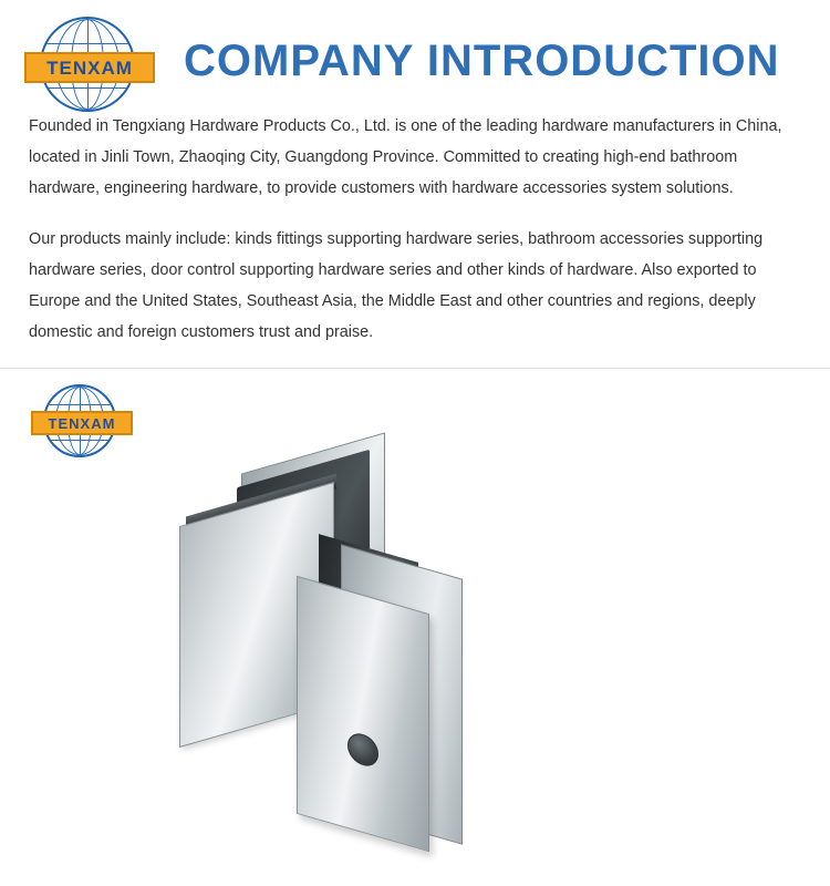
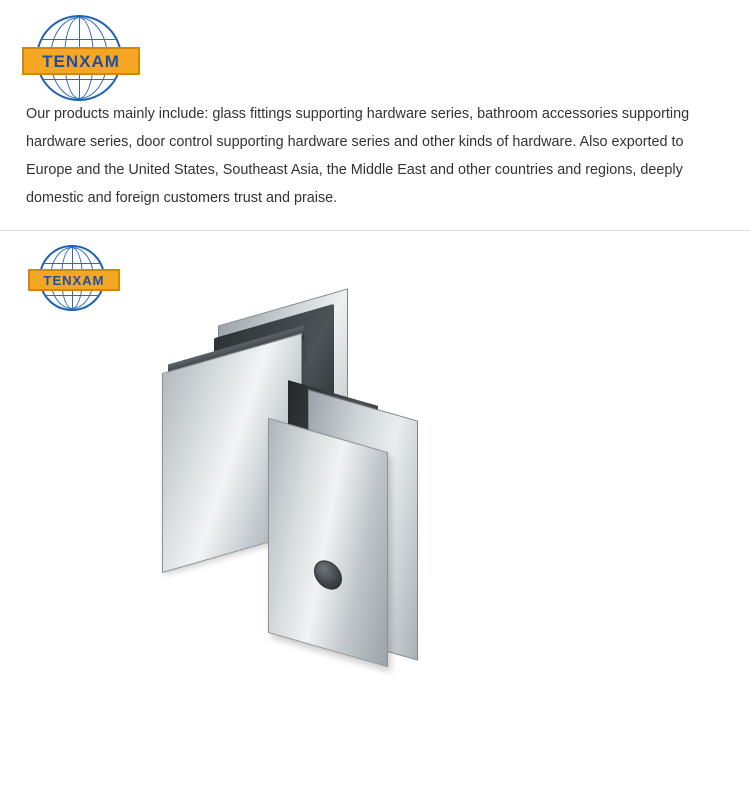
  TENXAM
- COMPANY INTRODUCTION
- Founded in Tengxiang Hardware Products Co., Ltd. is one of the leading hardware manufacturers in China, located in Jinli Town, Zhaoqing City, Guangdong Province. Committed to creating high-end bathroom hardware, engineering hardware, to provide customers with hardware accessories system solutions.
- Our products mainly include: kinds fittings supporting hardware series, bathroom accessories supporting hardware series, door control supporting hardware series and other kinds of hardware. Also exported to Europe and the United States, Southeast Asia, the Middle East and other countries and regions, deeply domestic and foreign customers trust and praise.
+ Our products mainly include: glass fittings supporting hardware series, bathroom accessories supporting hardware series, door control supporting hardware series and other kinds of hardware. Also exported to Europe and the United States, Southeast Asia, the Middle East and other countries and regions, deeply domestic and foreign customers trust and praise.
  TENXAM
